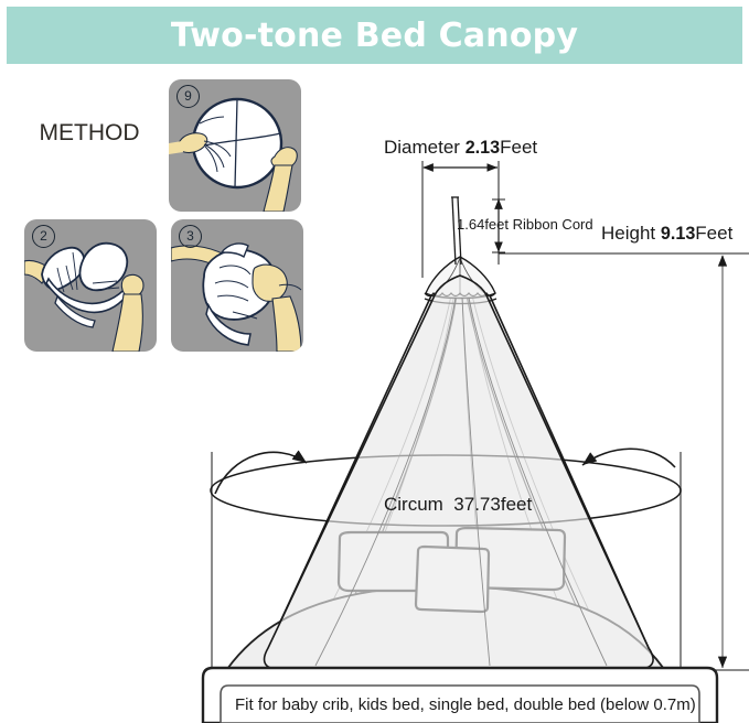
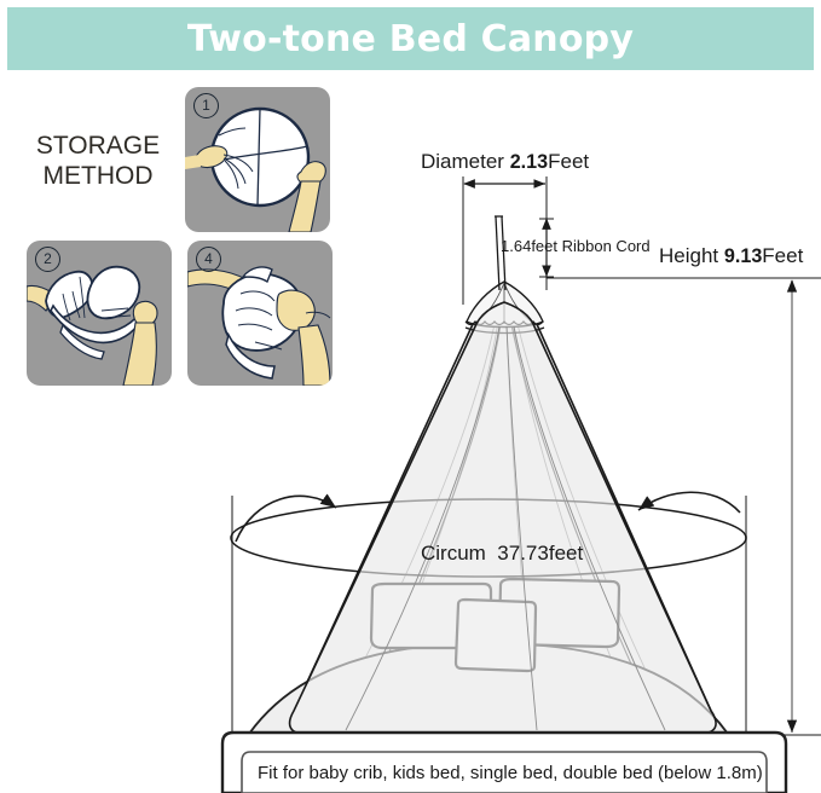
  Two-tone Bed Canopy
+ STORAGE
  METHOD
- 9
+ 1
  2
- 3
+ 4
  Diameter 2.13Feet
  1.64feet Ribbon Cord
  Height 9.13Feet
  Circum 37.73feet
- Fit for baby crib, kids bed, single bed, double bed (below 0.7m)
+ Fit for baby crib, kids bed, single bed, double bed (below 1.8m)
